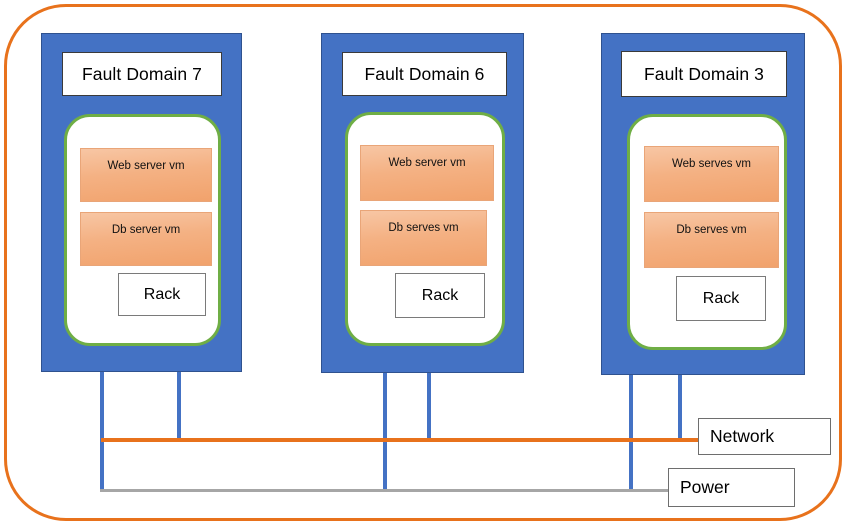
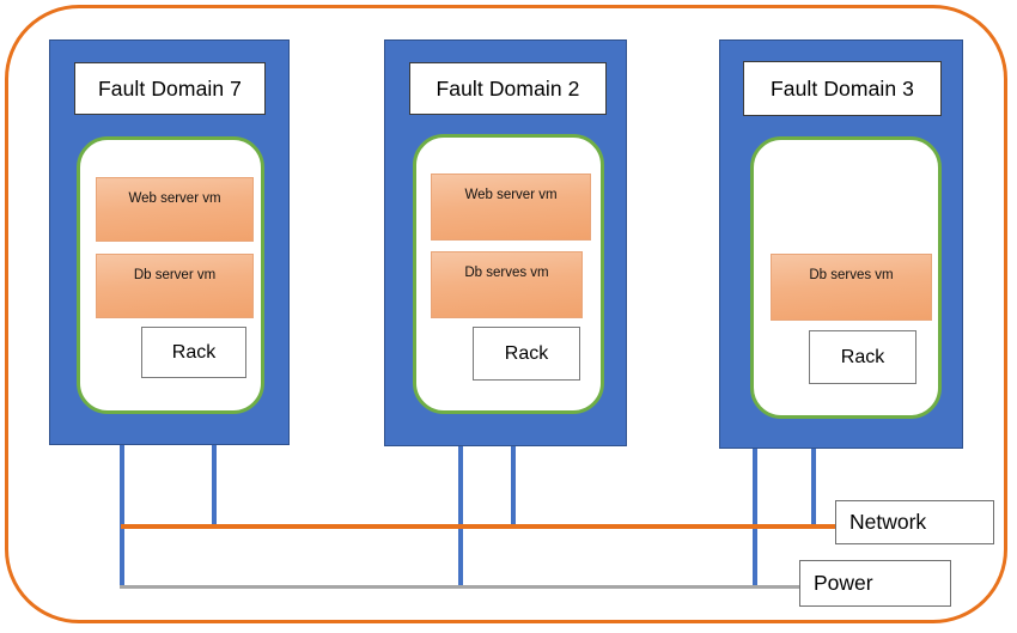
  Fault Domain 7
  Web server vm
  Db server vm
  Rack
- Fault Domain 6
+ Fault Domain 2
  Web server vm
  Db serves vm
  Rack
  Fault Domain 3
- Web serves vm
  Db serves vm
  Rack
  Network
  Power
